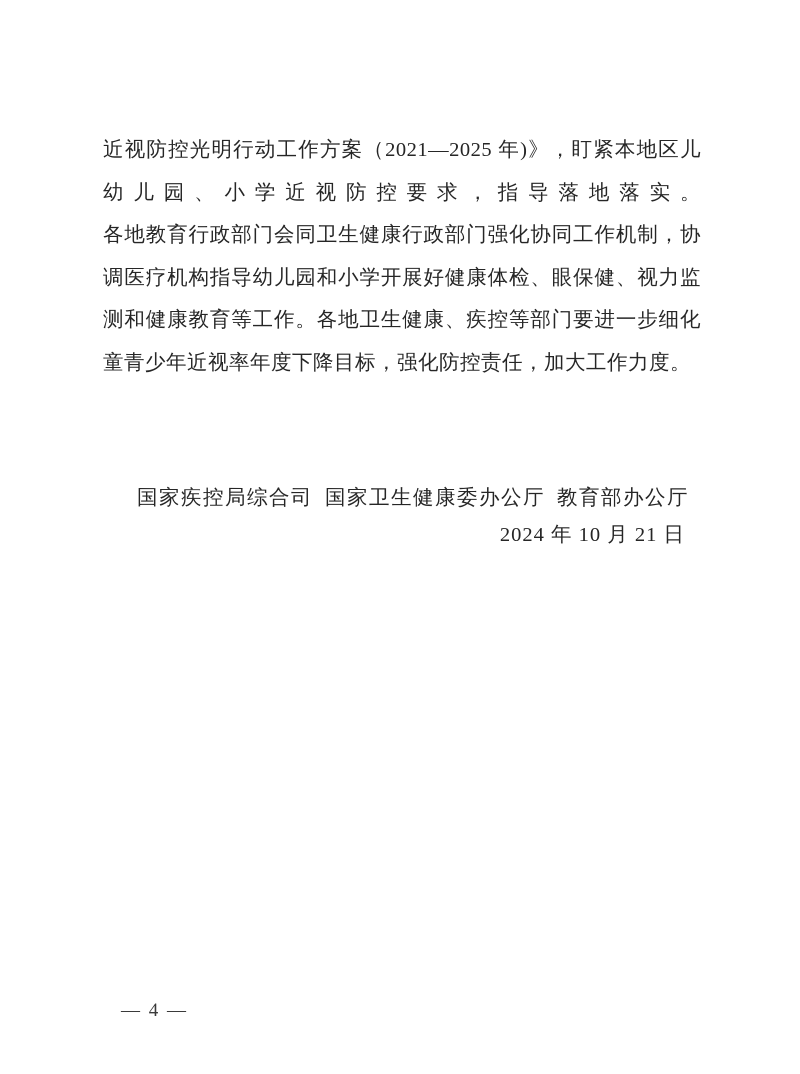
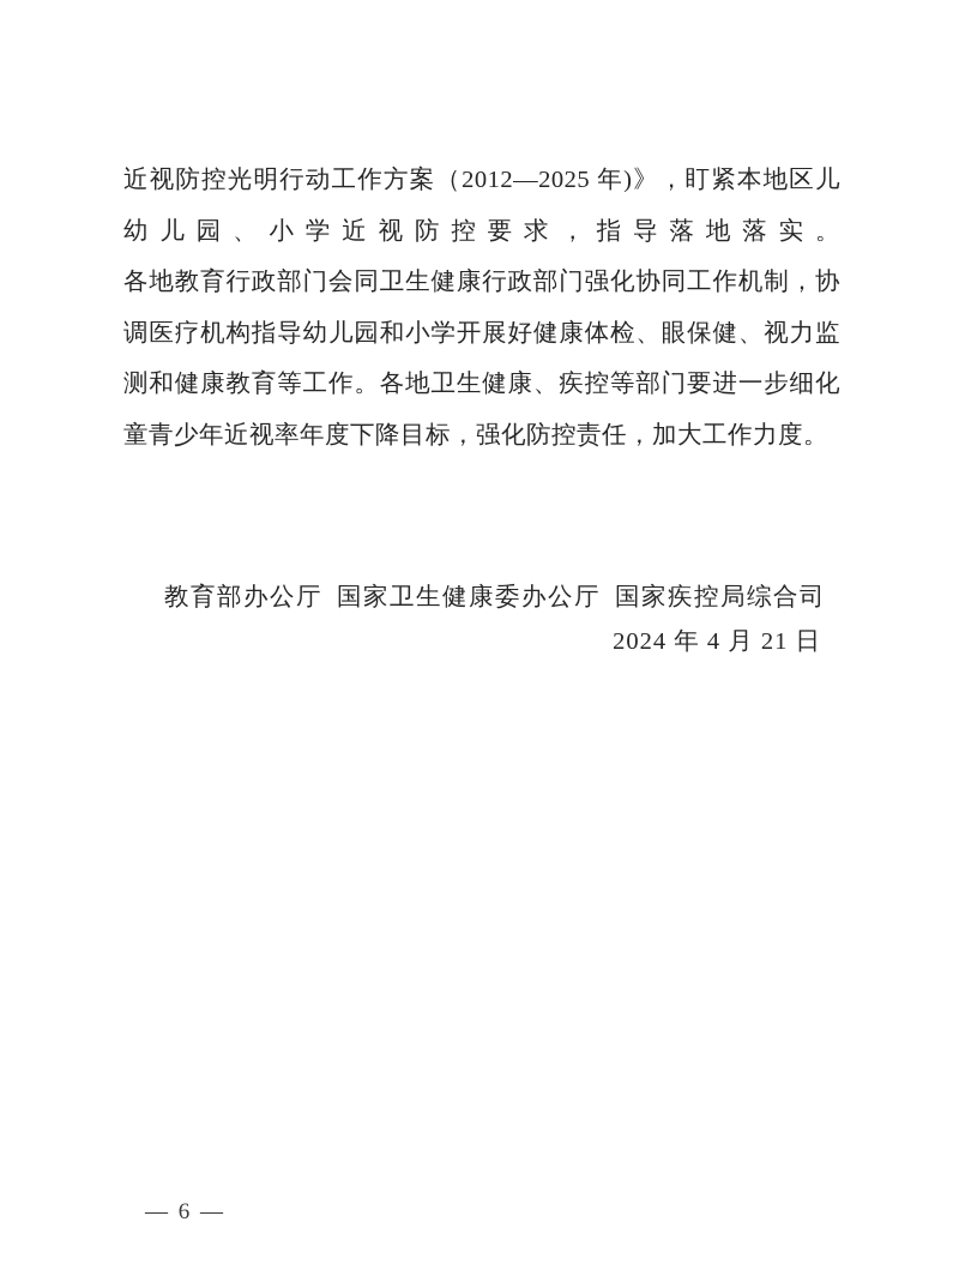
- 近视防控光明行动工作方案（2021—2025 年)》，盯紧本地区儿
+ 近视防控光明行动工作方案（2012—2025 年)》，盯紧本地区儿
  幼儿园、小学近视防控要求，指导落地落实。
  各地教育行政部门会同卫生健康行政部门强化协同工作机制，协
  调医疗机构指导幼儿园和小学开展好健康体检、眼保健、视力监
  测和健康教育等工作。各地卫生健康、疾控等部门要进一步细化
  童青少年近视率年度下降目标，强化防控责任，加大工作力度。
- 国家疾控局综合司
+ 教育部办公厅
  国家卫生健康委办公厅
- 教育部办公厅
+ 国家疾控局综合司
- 2024 年 10 月 21 日
+ 2024 年 4 月 21 日
- — 4 —
+ — 6 —
